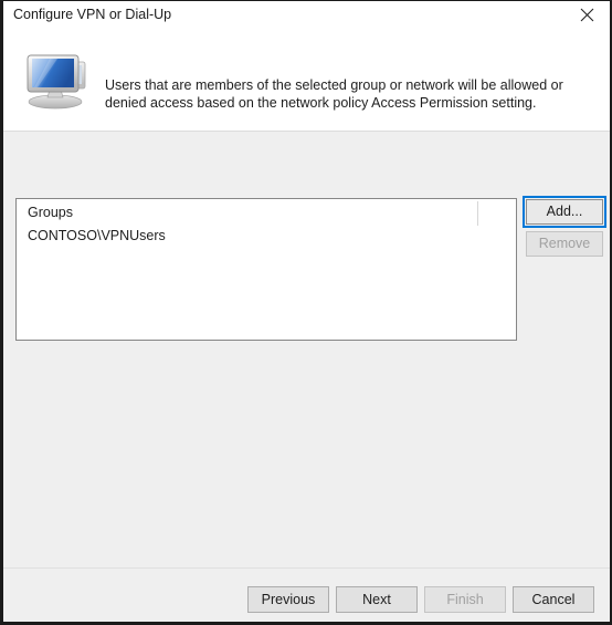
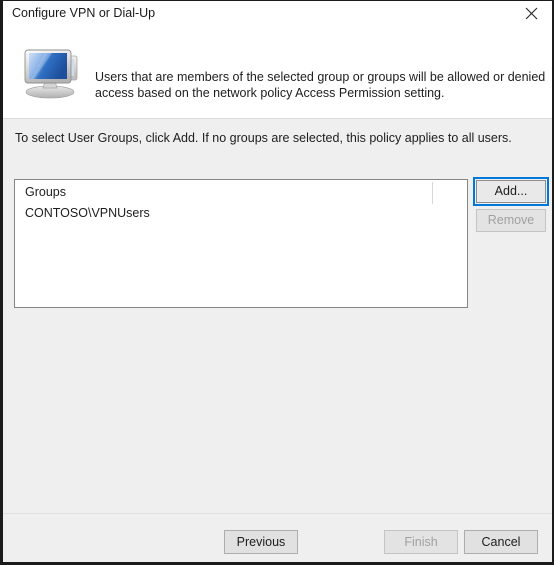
  Configure VPN or Dial-Up
- Users that are members of the selected group or network will be allowed or denied access based on the network policy Access Permission setting.
+ Users that are members of the selected group or groups will be allowed or denied access based on the network policy Access Permission setting.
+ To select User Groups, click Add. If no groups are selected, this policy applies to all users.
  Groups
  CONTOSO\VPNUsers
  Add...
  Remove
  Previous
- Next
  Finish
  Cancel
